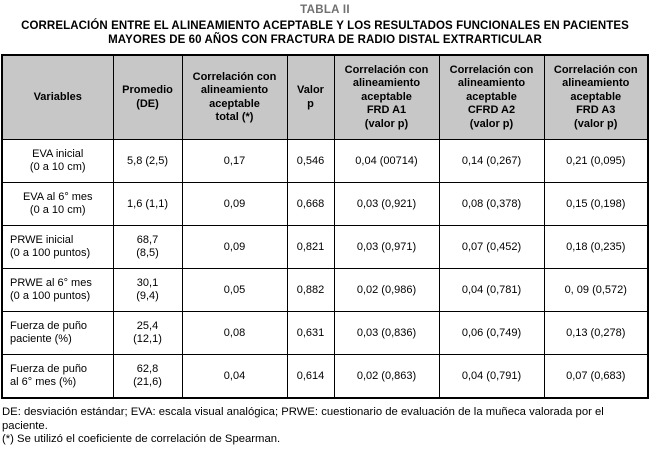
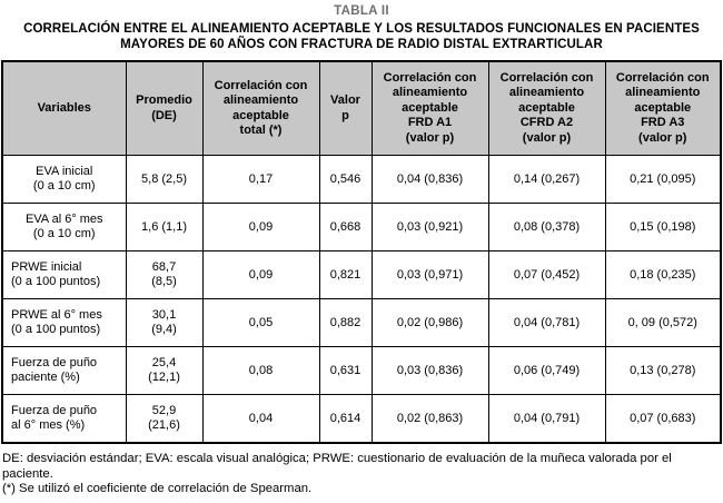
  TABLA II
  CORRELACIÓN ENTRE EL ALINEAMIENTO ACEPTABLE Y LOS RESULTADOS FUNCIONALES EN PACIENTES
  MAYORES DE 60 AÑOS CON FRACTURA DE RADIO DISTAL EXTRARTICULAR
  Variables	Promedio (DE)	Correlación con alineamiento aceptable total (*)	Valor p	Correlación con alineamiento aceptable FRD A1 (valor p)	Correlación con alineamiento aceptable CFRD A2 (valor p)	Correlación con alineamiento aceptable FRD A3 (valor p)
- EVA inicial (0 a 10 cm)	5,8 (2,5)	0,17	0,546	0,04 (00714)	0,14 (0,267)	0,21 (0,095)
+ EVA inicial (0 a 10 cm)	5,8 (2,5)	0,17	0,546	0,04 (0,836)	0,14 (0,267)	0,21 (0,095)
  EVA al 6° mes (0 a 10 cm)	1,6 (1,1)	0,09	0,668	0,03 (0,921)	0,08 (0,378)	0,15 (0,198)
  PRWE inicial (0 a 100 puntos)	68,7 (8,5)	0,09	0,821	0,03 (0,971)	0,07 (0,452)	0,18 (0,235)
  PRWE al 6° mes (0 a 100 puntos)	30,1 (9,4)	0,05	0,882	0,02 (0,986)	0,04 (0,781)	0, 09 (0,572)
  Fuerza de puño paciente (%)	25,4 (12,1)	0,08	0,631	0,03 (0,836)	0,06 (0,749)	0,13 (0,278)
- Fuerza de puño al 6° mes (%)	62,8 (21,6)	0,04	0,614	0,02 (0,863)	0,04 (0,791)	0,07 (0,683)
+ Fuerza de puño al 6° mes (%)	52,9 (21,6)	0,04	0,614	0,02 (0,863)	0,04 (0,791)	0,07 (0,683)
  DE: desviación estándar; EVA: escala visual analógica; PRWE: cuestionario de evaluación de la muñeca valorada por el
  paciente.
  (*) Se utilizó el coeficiente de correlación de Spearman.
